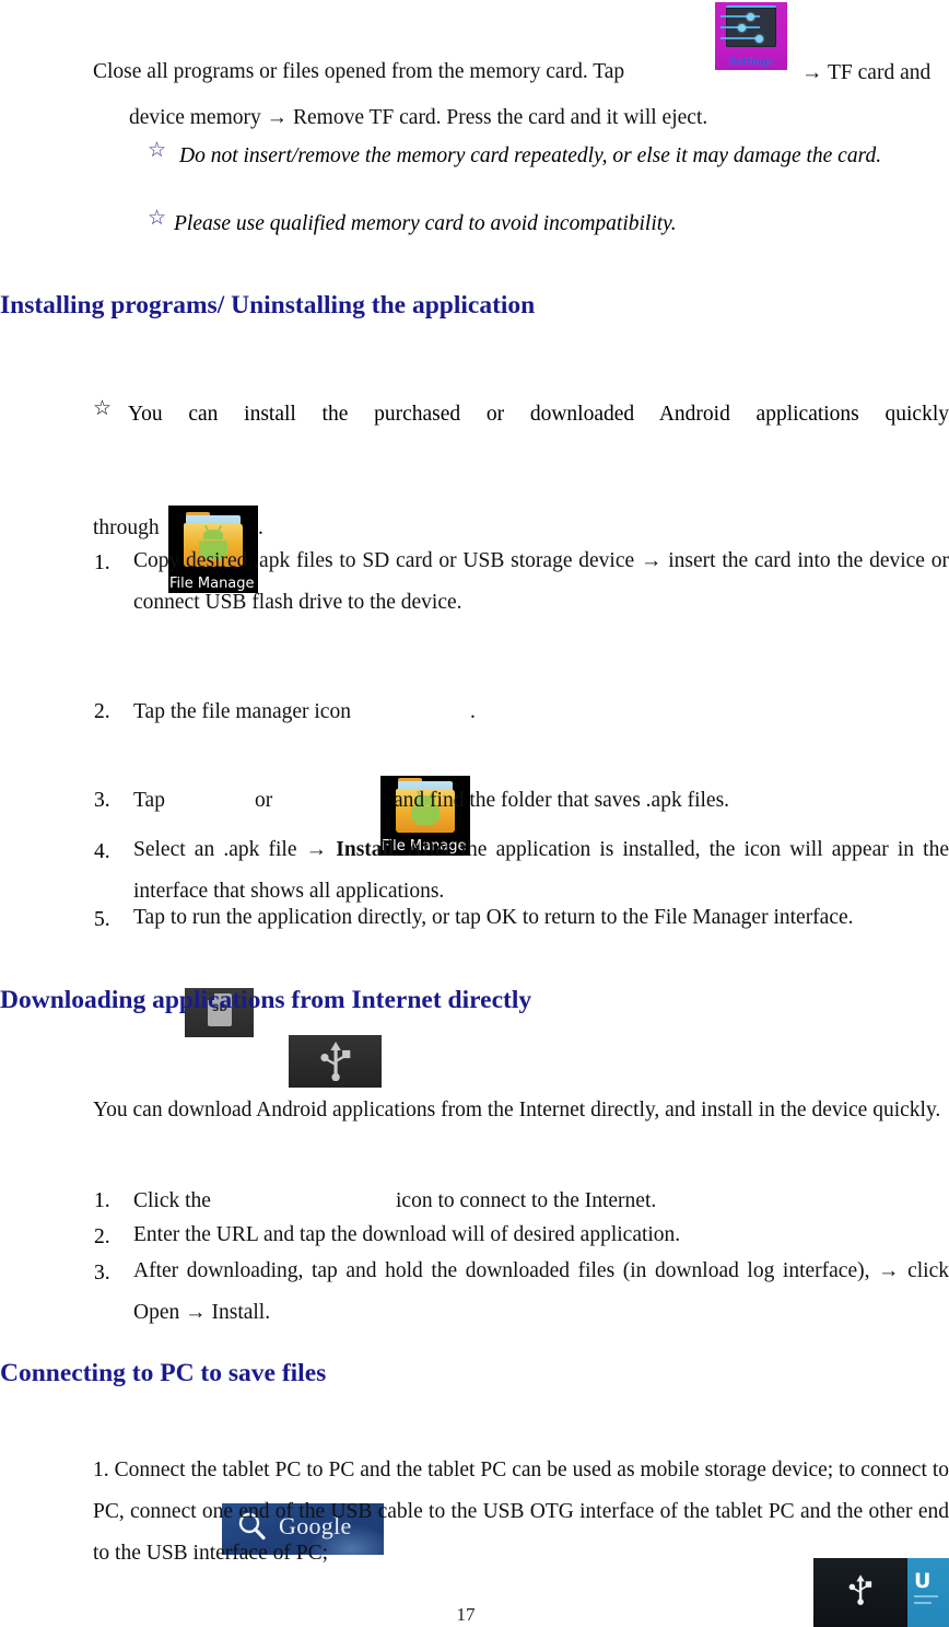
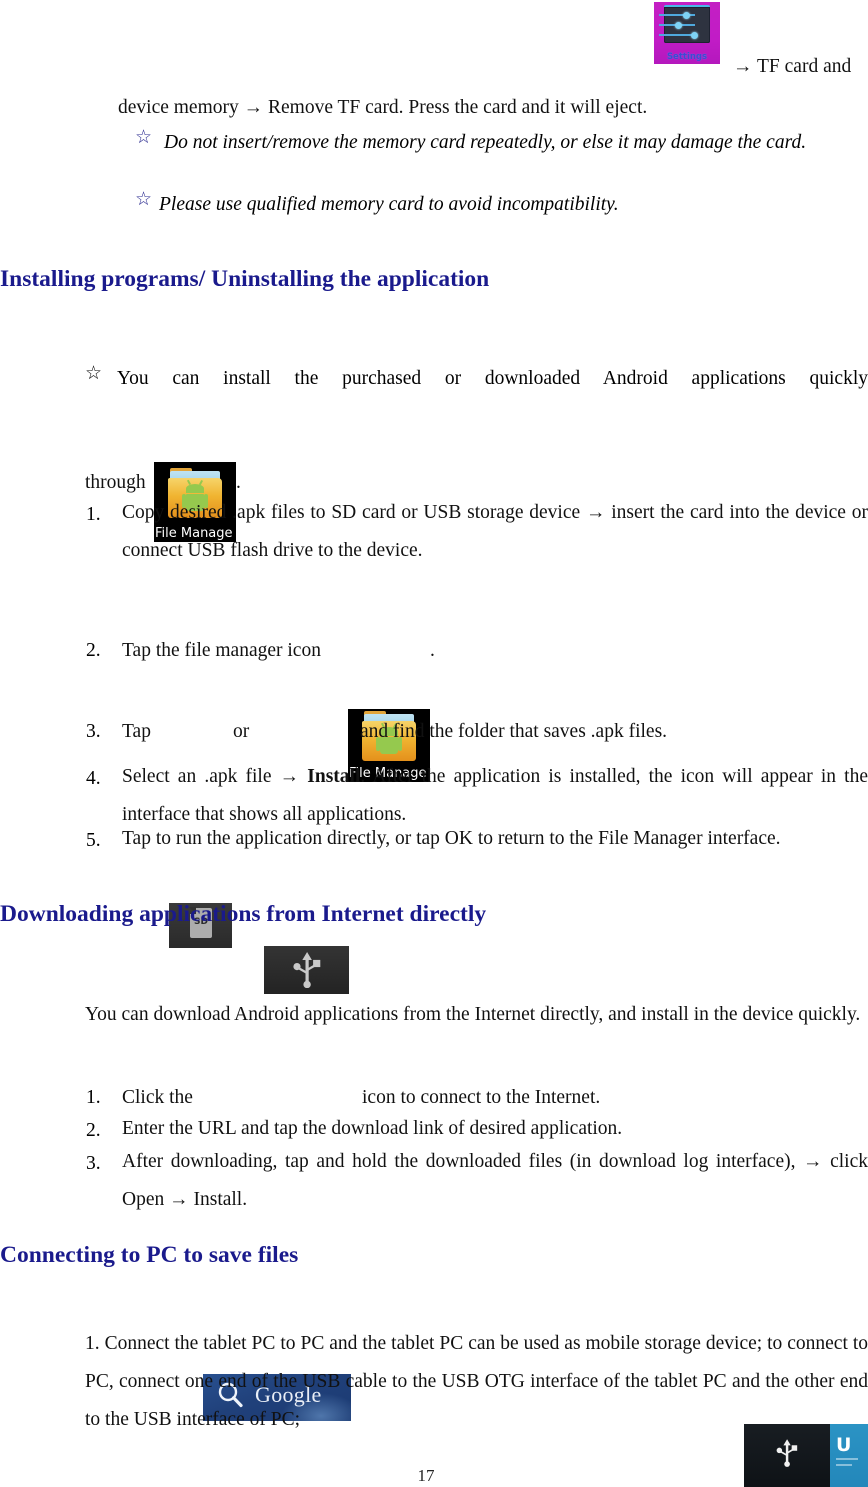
- Close all programs or files opened from the memory card. Tap
  Settings
  → TF card and
  device memory → Remove TF card. Press the card and it will eject.
  ☆
  Do not insert/remove the memory card repeatedly, or else it may damage the card.
  ☆
  Please use qualified memory card to avoid incompatibility.
  Installing programs/ Uninstalling the application
  ☆
  You can install the purchased or downloaded Android applications quickly
  through
  File Manage
  .
  1.
  Copy desired .apk files to SD card or USB storage device → insert the card into the device or connect USB flash drive to the device.
  2.
  Tap the file manager icon
  File Manage
  .
  3.
  Tap
  SD
  or
  and find the folder that saves .apk files.
  4.
  Select an .apk file → Install. After the application is installed, the icon will appear in the interface that shows all applications.
  5.
  Tap to run the application directly, or tap OK to return to the File Manager interface.
  Downloading applications from Internet directly
  You can download Android applications from the Internet directly, and install in the device quickly.
  1.
  Click the
  Google
  icon to connect to the Internet.
  2.
- Enter the URL and tap the download will of desired application.
+ Enter the URL and tap the download link of desired application.
  3.
  After downloading, tap and hold the downloaded files (in download log interface), → click Open → Install.
  Connecting to PC to save files
  1. Connect the tablet PC to PC and the tablet PC can be used as mobile storage device; to connect to PC, connect one end of the USB cable to the USB OTG interface of the tablet PC and the other end to the USB interface of PC;
  U
  17
